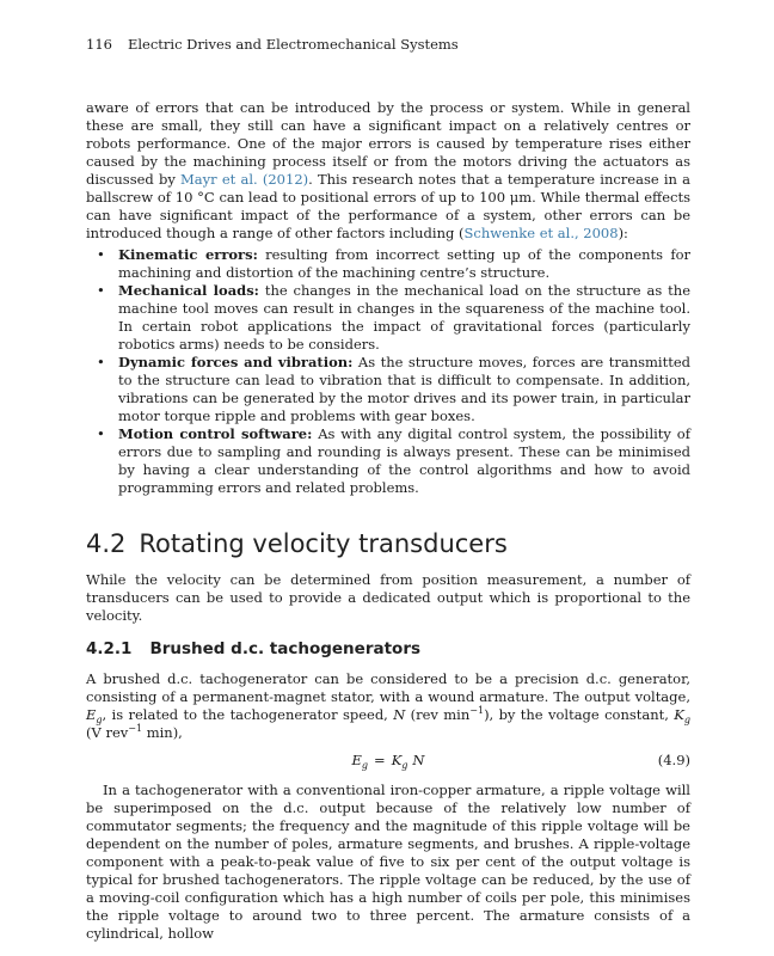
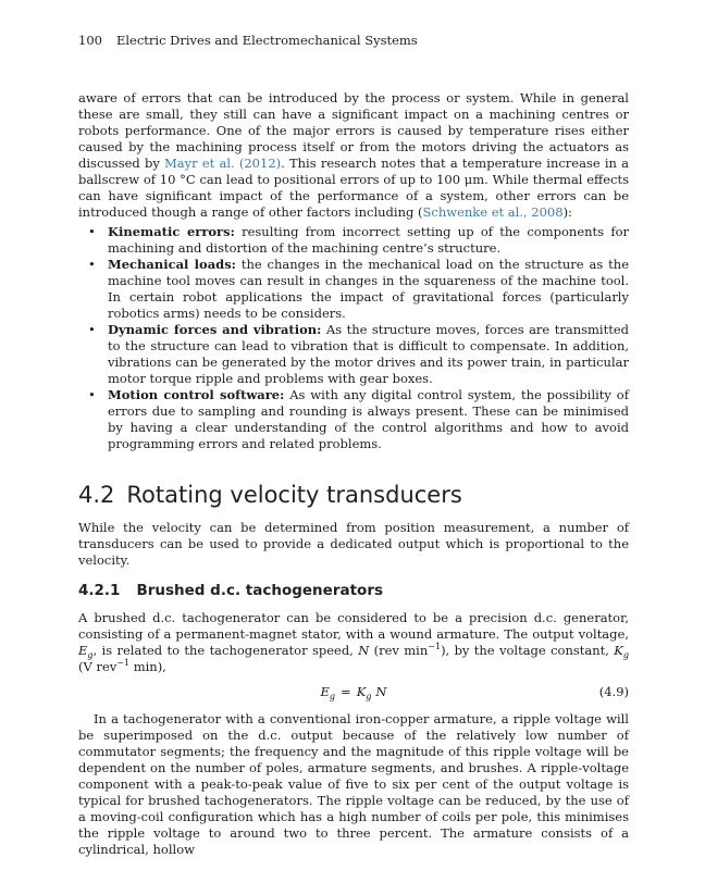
- 116 Electric Drives and Electromechanical Systems
+ 100 Electric Drives and Electromechanical Systems
- aware of errors that can be introduced by the process or system. While in general these are small, they still can have a significant impact on a relatively centres or robots performance. One of the major errors is caused by temperature rises either caused by the machining process itself or from the motors driving the actuators as discussed by Mayr et al. (2012). This research notes that a temperature increase in a ballscrew of 10 °C can lead to positional errors of up to 100 μm. While thermal effects can have significant impact of the performance of a system, other errors can be introduced though a range of other factors including (Schwenke et al., 2008):
+ aware of errors that can be introduced by the process or system. While in general these are small, they still can have a significant impact on a machining centres or robots performance. One of the major errors is caused by temperature rises either caused by the machining process itself or from the motors driving the actuators as discussed by Mayr et al. (2012). This research notes that a temperature increase in a ballscrew of 10 °C can lead to positional errors of up to 100 μm. While thermal effects can have significant impact of the performance of a system, other errors can be introduced though a range of other factors including (Schwenke et al., 2008):
  Kinematic errors: resulting from incorrect setting up of the components for machining and distortion of the machining centre’s structure.
  Mechanical loads: the changes in the mechanical load on the structure as the machine tool moves can result in changes in the squareness of the machine tool. In certain robot applications the impact of gravitational forces (particularly robotics arms) needs to be considers.
  Dynamic forces and vibration: As the structure moves, forces are transmitted to the structure can lead to vibration that is difficult to compensate. In addition, vibrations can be generated by the motor drives and its power train, in particular motor torque ripple and problems with gear boxes.
  Motion control software: As with any digital control system, the possibility of errors due to sampling and rounding is always present. These can be minimised by having a clear understanding of the control algorithms and how to avoid programming errors and related problems.
  4.2 Rotating velocity transducers
  While the velocity can be determined from position measurement, a number of transducers can be used to provide a dedicated output which is proportional to the velocity.
  4.2.1 Brushed d.c. tachogenerators
  A brushed d.c. tachogenerator can be considered to be a precision d.c. generator, consisting of a permanent-magnet stator, with a wound armature. The output voltage, Eg, is related to the tachogenerator speed, N (rev min−1), by the voltage constant, Kg (V rev−1 min),
  Eg= KgN
  (4.9)
  In a tachogenerator with a conventional iron-copper armature, a ripple voltage will be superimposed on the d.c. output because of the relatively low number of commutator segments; the frequency and the magnitude of this ripple voltage will be dependent on the number of poles, armature segments, and brushes. A ripple-voltage component with a peak-to-peak value of five to six per cent of the output voltage is typical for brushed tachogenerators. The ripple voltage can be reduced, by the use of a moving-coil configuration which has a high number of coils per pole, this minimises the ripple voltage to around two to three percent. The armature consists of a cylindrical, hollow
